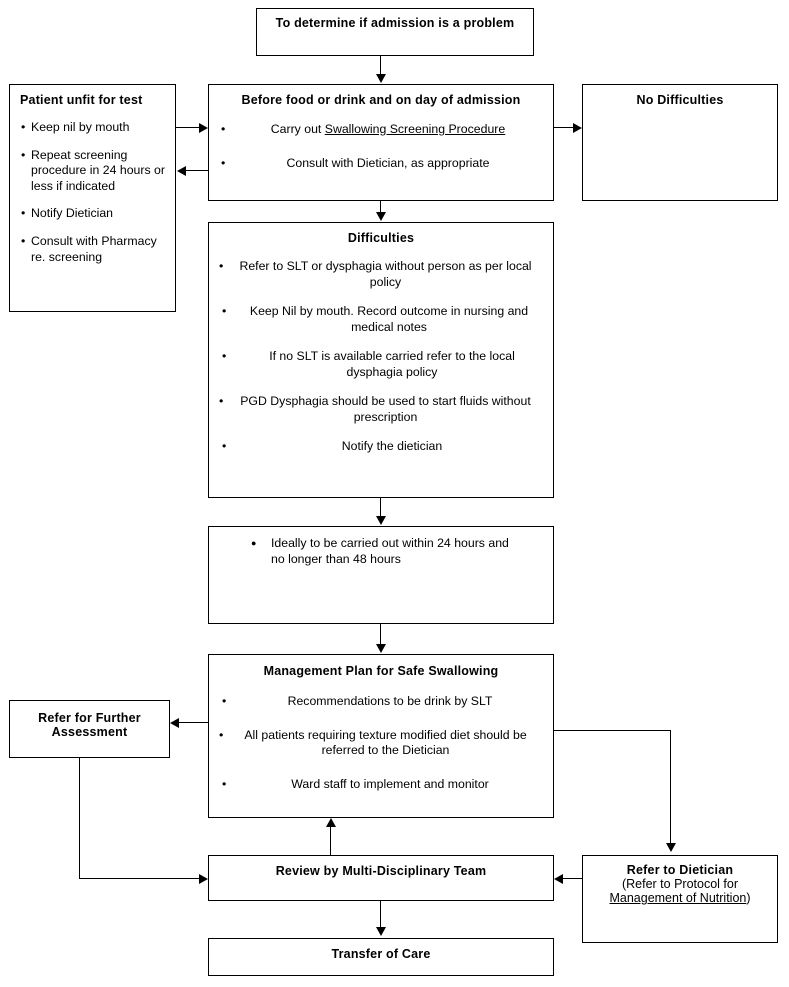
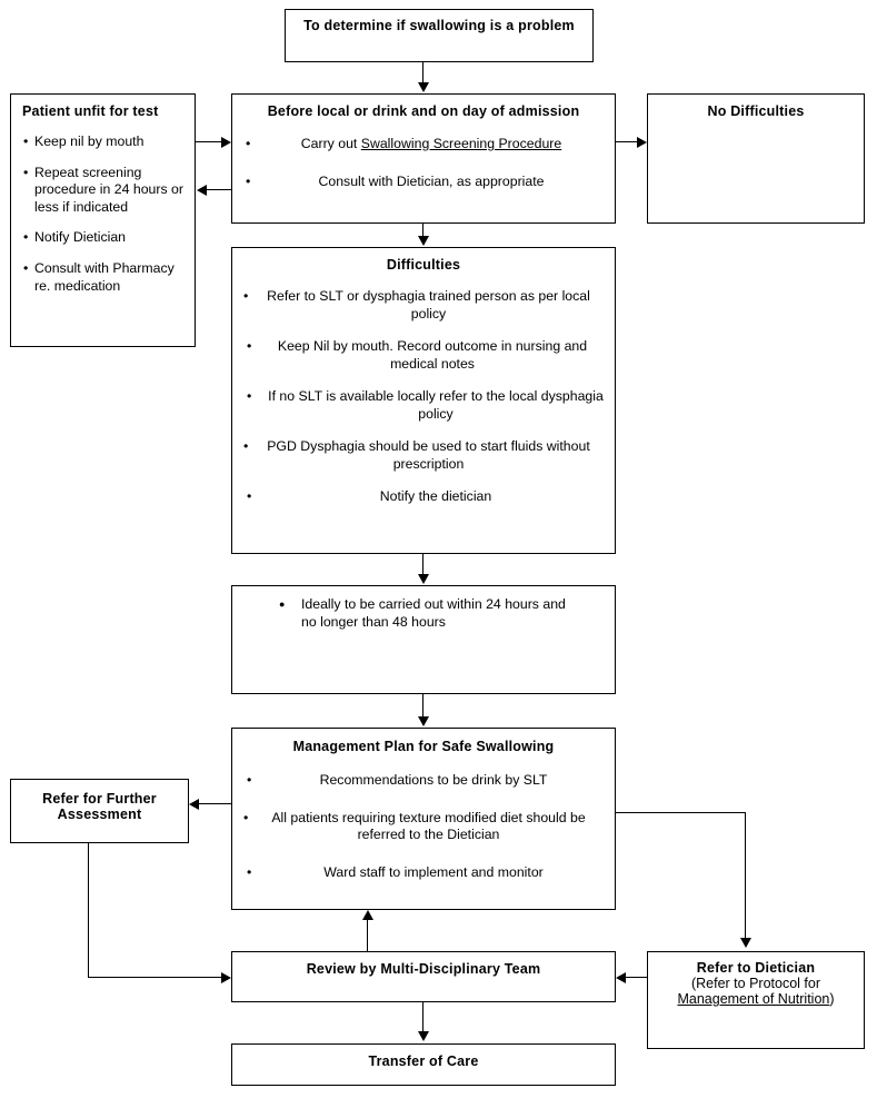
- To determine if admission is a problem
+ To determine if swallowing is a problem
  Patient unfit for test
  •
  Keep nil by mouth
  •
  Repeat screening procedure in 24 hours or less if indicated
  •
  Notify Dietician
  •
- Consult with Pharmacy re. screening
+ Consult with Pharmacy re. medication
- Before food or drink and on day of admission
+ Before local or drink and on day of admission
  •
  Carry out Swallowing Screening Procedure
  •
  Consult with Dietician, as appropriate
  No Difficulties
  Difficulties
  •
- Refer to SLT or dysphagia without person as per local policy
+ Refer to SLT or dysphagia trained person as per local policy
  •
  Keep Nil by mouth. Record outcome in nursing and medical notes
  •
- If no SLT is available carried refer to the local dysphagia policy
+ If no SLT is available locally refer to the local dysphagia policy
  •
  PGD Dysphagia should be used to start fluids without prescription
  •
  Notify the dietician
  ●
  Ideally to be carried out within 24 hours and no longer than 48 hours
  Management Plan for Safe Swallowing
  •
  Recommendations to be drink by SLT
  •
  All patients requiring texture modified diet should be referred to the Dietician
  •
  Ward staff to implement and monitor
  Refer for Further Assessment
  Review by Multi-Disciplinary Team
  Refer to Dietician
  (Refer to Protocol for
  Management of Nutrition)
  Transfer of Care
